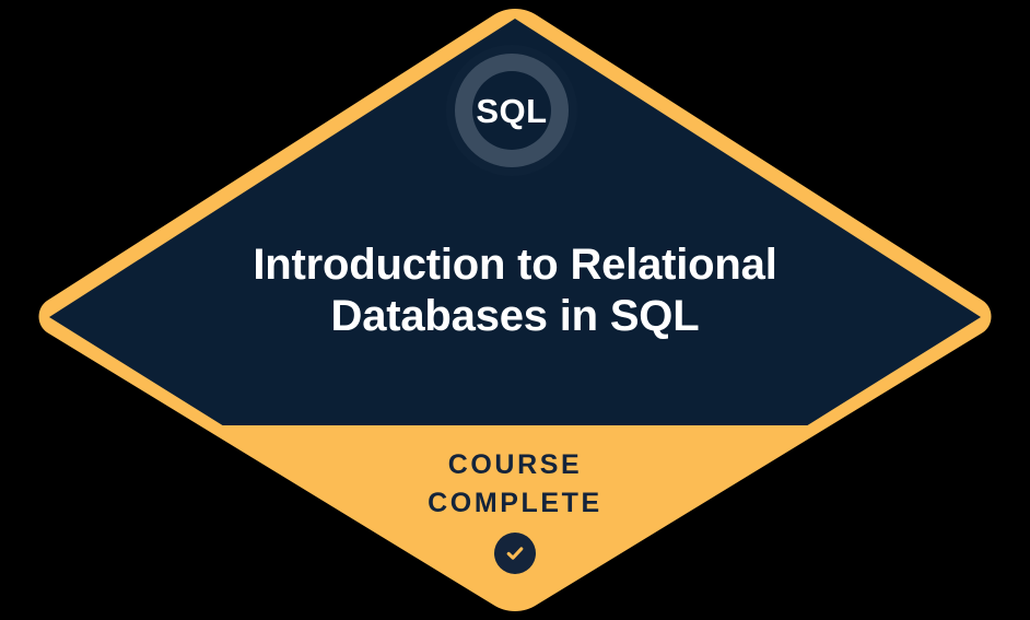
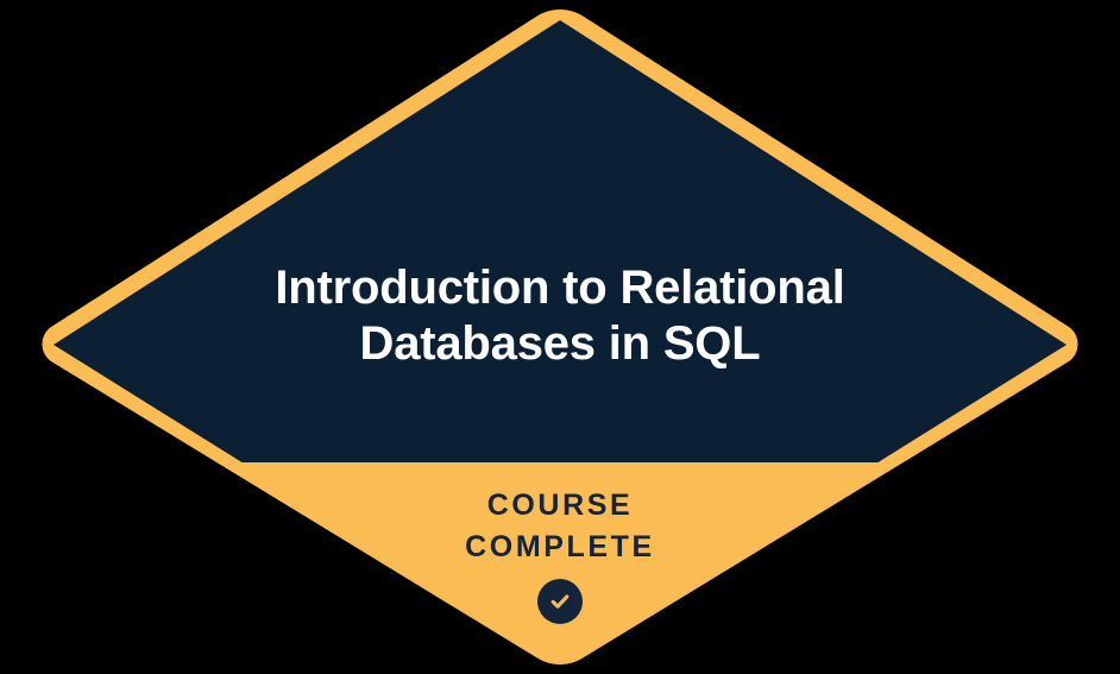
- SQL
  Introduction to Relational
  Databases in SQL
  COURSE
  COMPLETE
